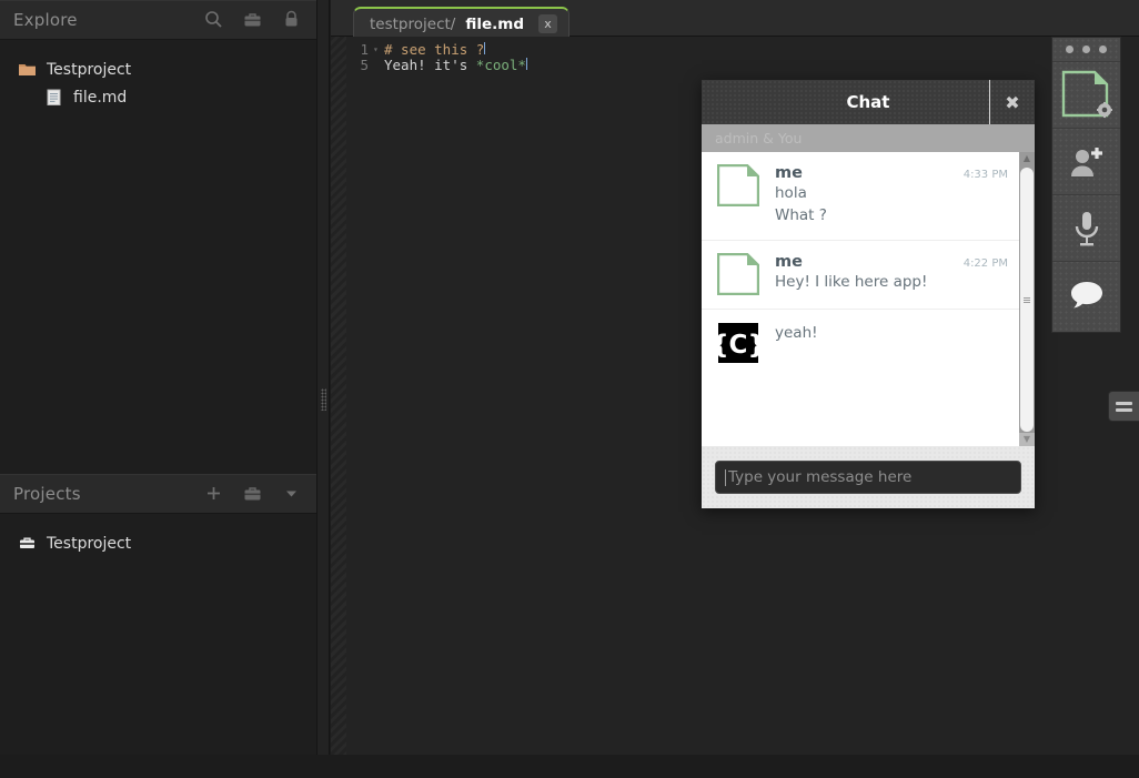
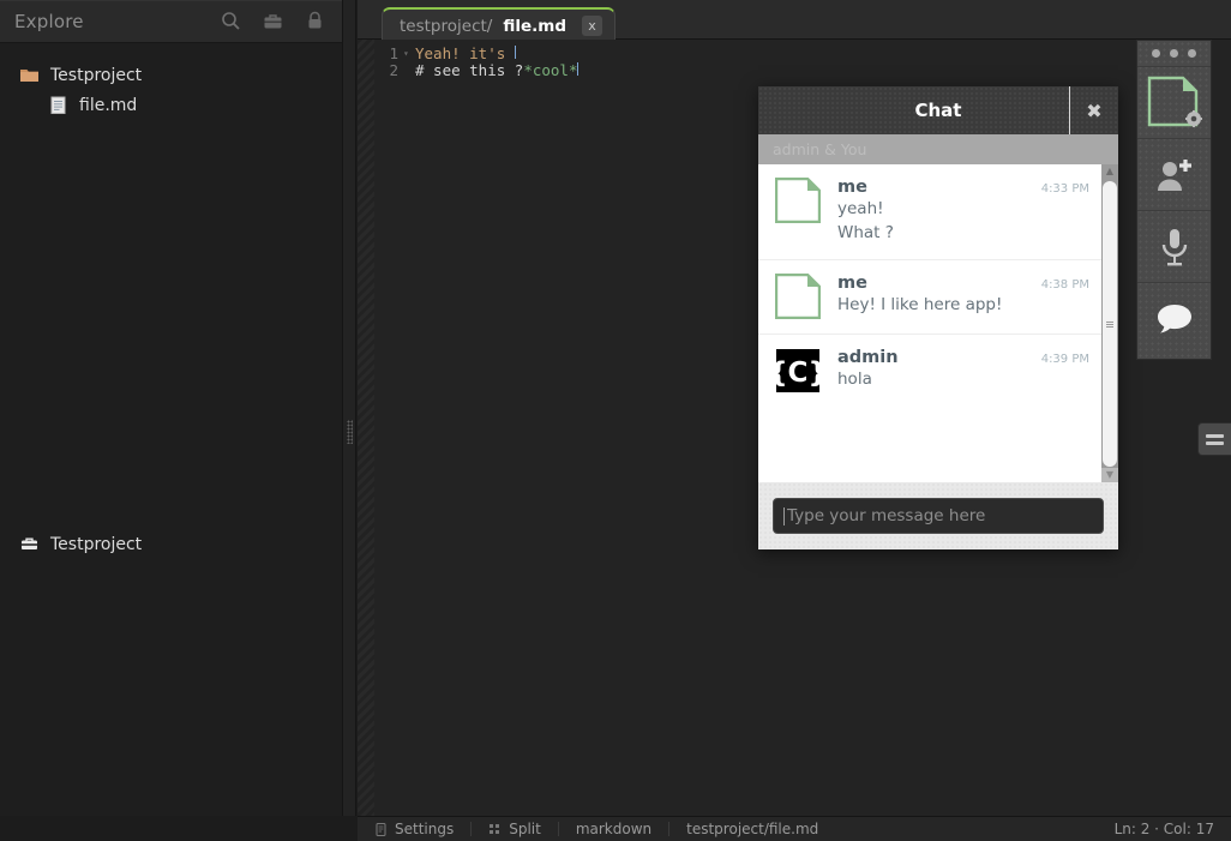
  Explore
  Testproject
  file.md
- Projects
  Testproject
  testproject/
  file.md
  x
  1
  ▾
- # see this ?
+ Yeah! it's
- 5
+ 2
- Yeah! it's
+ # see this ?
  *cool*
+ Settings
+ Split
+ markdown
+ testproject/file.md
+ Ln: 2 · Col: 17
  Chat
  ✖
  me
  4:33 PM
- hola
+ yeah!
  What ?
  me
- 4:22 PM
+ 4:38 PM
  Hey! I like here app!
  {C}
+ admin
+ 4:39 PM
- yeah!
+ hola
  ▲
  ▼
  Type your message here
